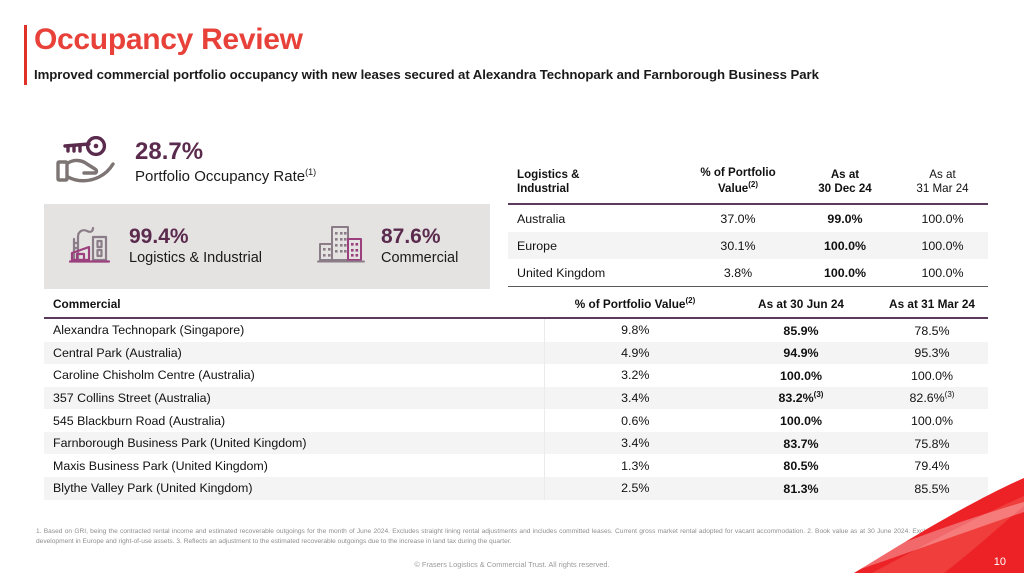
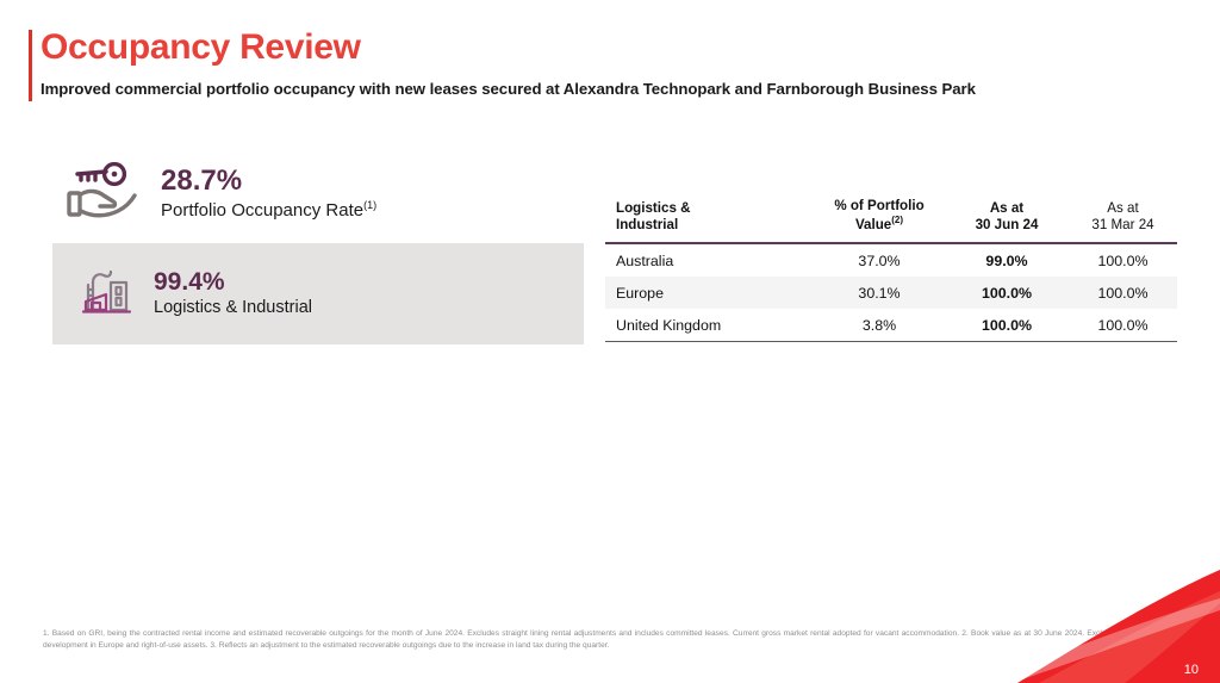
  Occupancy Review
  Improved commercial portfolio occupancy with new leases secured at Alexandra Technopark and Farnborough Business Park
  28.7%
  Portfolio Occupancy Rate(1)
  99.4%
  Logistics & Industrial
- 87.6%
- Commercial
- Logistics & Industrial	% of Portfolio Value(2)	As at 30 Dec 24	As at 31 Mar 24
+ Logistics & Industrial	% of Portfolio Value(2)	As at 30 Jun 24	As at 31 Mar 24
  Australia	37.0%	99.0%	100.0%
  Europe	30.1%	100.0%	100.0%
  United Kingdom	3.8%	100.0%	100.0%
- Commercial	% of Portfolio Value(2)	As at 30 Jun 24	As at 31 Mar 24
- Alexandra Technopark (Singapore)	9.8%	85.9%	78.5%
- Central Park (Australia)	4.9%	94.9%	95.3%
- Caroline Chisholm Centre (Australia)	3.2%	100.0%	100.0%
- 357 Collins Street (Australia)	3.4%	83.2%(3)	82.6%(3)
- 545 Blackburn Road (Australia)	0.6%	100.0%	100.0%
- Farnborough Business Park (United Kingdom)	3.4%	83.7%	75.8%
- Maxis Business Park (United Kingdom)	1.3%	80.5%	79.4%
- Blythe Valley Park (United Kingdom)	2.5%	81.3%	85.5%
- © Frasers Logistics & Commercial Trust. All rights reserved.
  10
